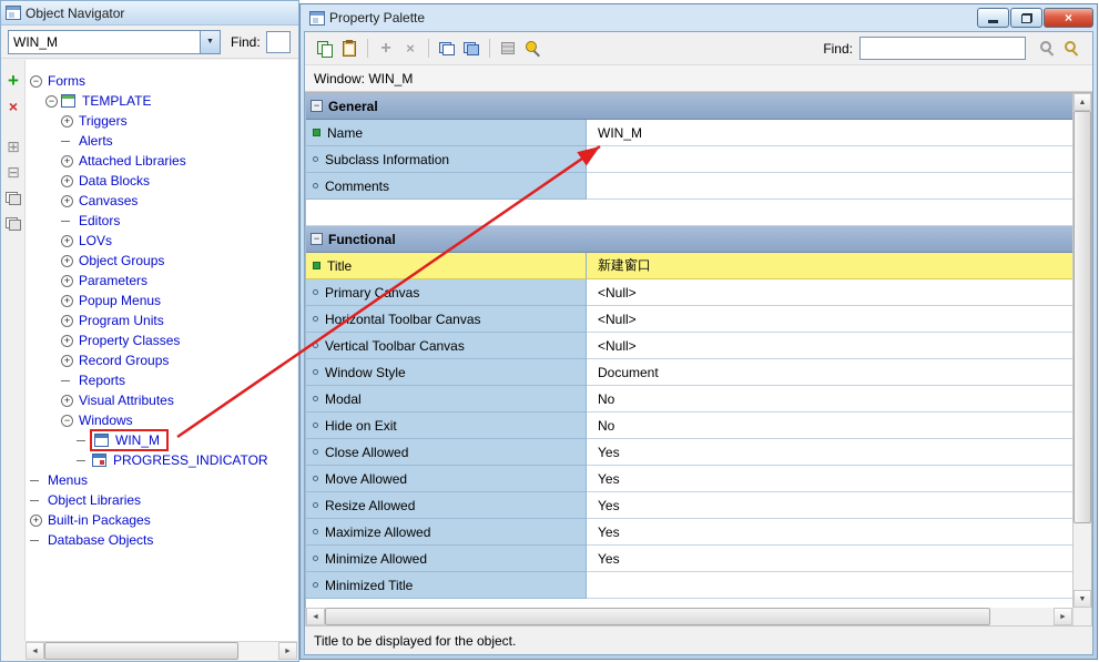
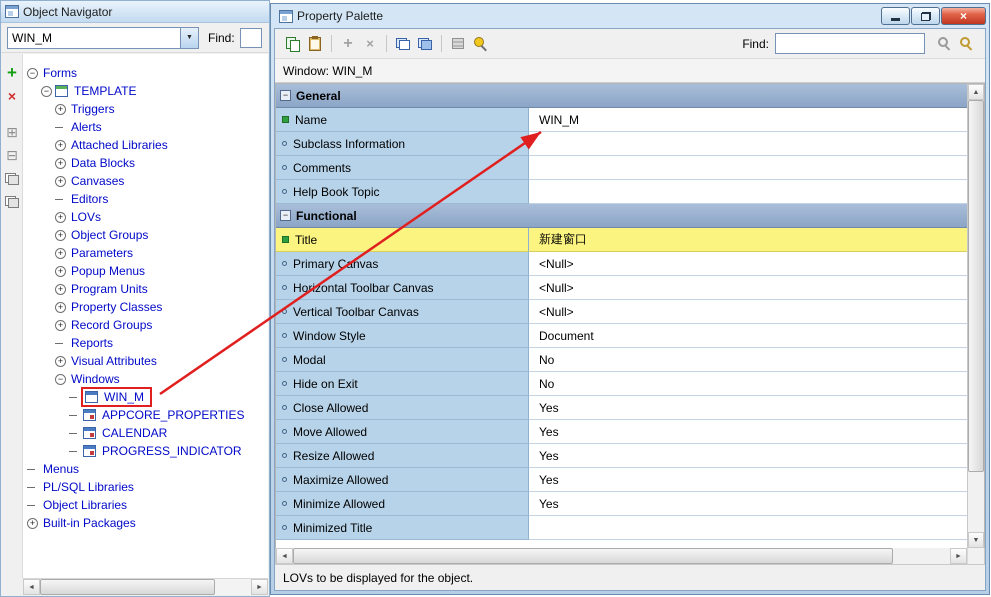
  Object Navigator
  WIN_M
  Find:
  +
  ×
  ⊞
  ⊟
  −
  Forms
  −
  TEMPLATE
  +
  Triggers
  Alerts
  +
  Attached Libraries
  +
  Data Blocks
  +
  Canvases
  Editors
  +
  LOVs
  +
  Object Groups
  +
  Parameters
  +
  Popup Menus
  +
  Program Units
  +
  Property Classes
  +
  Record Groups
  Reports
  +
  Visual Attributes
  −
  Windows
  WIN_M
+ APPCORE_PROPERTIES
+ CALENDAR
  PROGRESS_INDICATOR
  Menus
+ PL/SQL Libraries
  Object Libraries
  +
  Built-in Packages
- Database Objects
  Property Palette
  ×
  +
  ×
  Find:
  Window: WIN_M
  −
  General
  Name
  WIN_M
  Subclass Information
  Comments
+ Help Book Topic
  −
  Functional
  Title
  新建窗口
  Primary Cnvas
  <Null>
  Horzontal Toolbar Canvas
  <Null>
  Vertical Toolbar Canvas
  <Null>
  Window Style
  Document
  Modal
  No
  Hide on Exit
  No
  Close Allowed
  Yes
  Move Allowed
  Yes
  Resize Allowed
  Yes
  Maximize Allowed
  Yes
  Minimize Allowed
  Yes
  Minimized Title
- Title to be displayed for the object.
+ LOVs to be displayed for the object.
